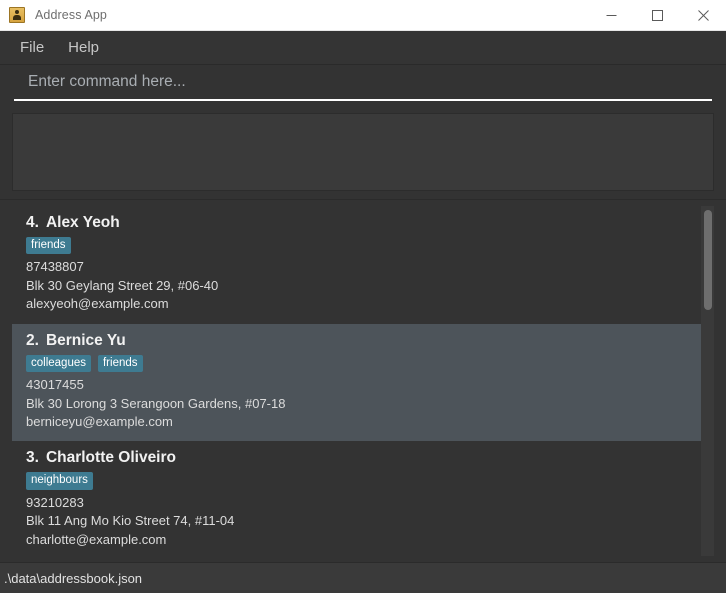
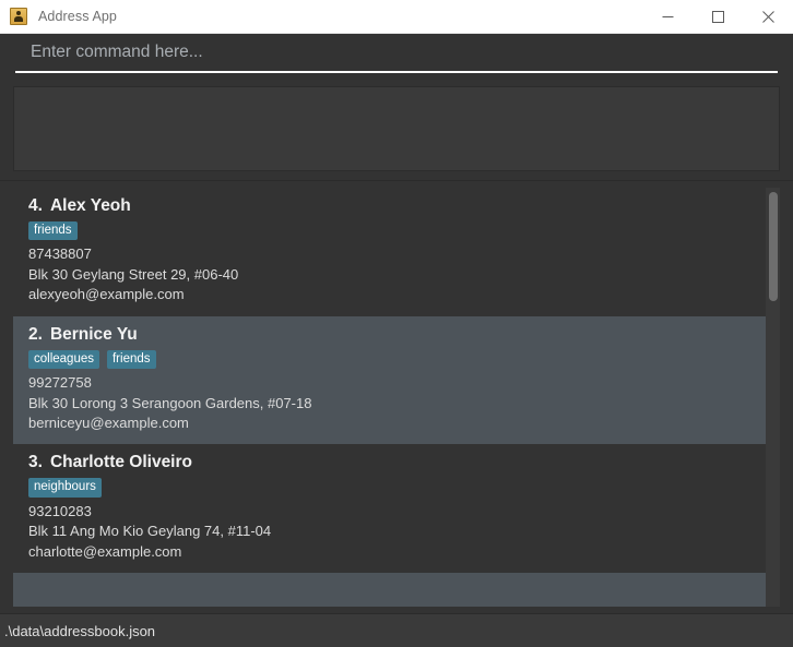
  Address App
- File
- Help
  Enter command here...
  4. Alex Yeoh
  friends
  87438807
  Blk 30 Geylang Street 29, #06-40
  alexyeoh@example.com
  2. Bernice Yu
  colleagues
  friends
- 43017455
+ 99272758
  Blk 30 Lorong 3 Serangoon Gardens, #07-18
  berniceyu@example.com
  3. Charlotte Oliveiro
  neighbours
  93210283
- Blk 11 Ang Mo Kio Street 74, #11-04
+ Blk 11 Ang Mo Kio Geylang 74, #11-04
  charlotte@example.com
  .\data\addressbook.json
